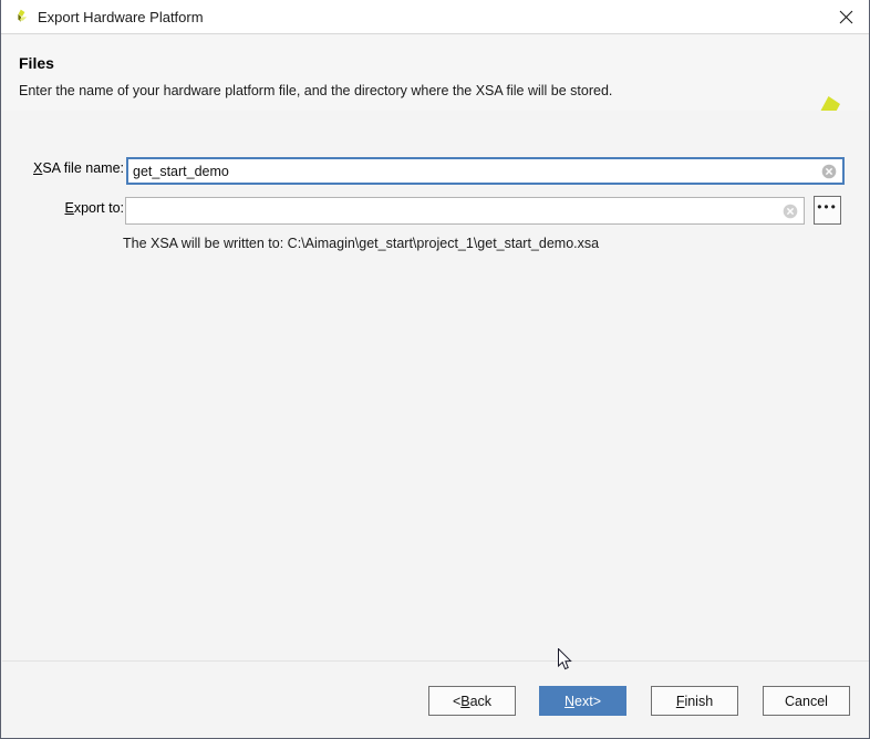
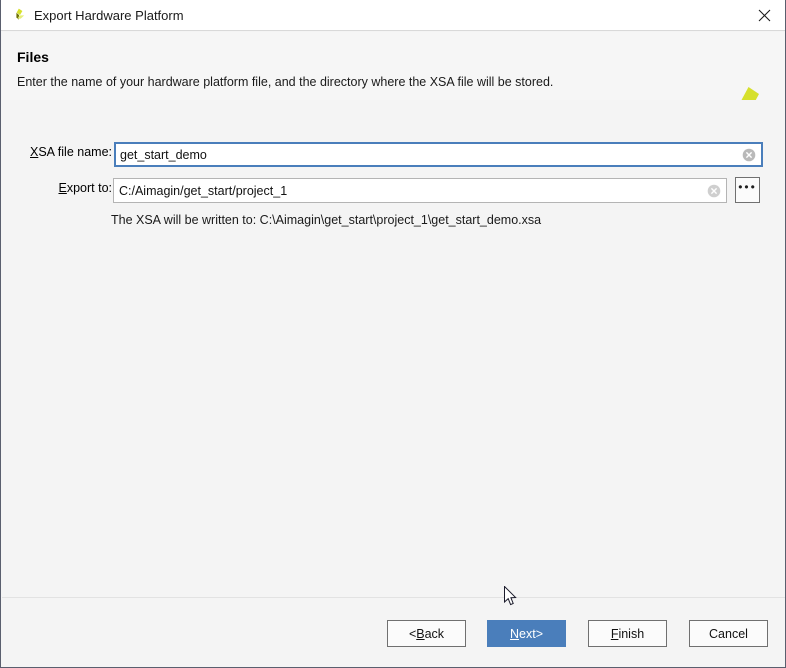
  Export Hardware Platform
  Files
  Enter the name of your hardware platform file, and the directory where the XSA file will be stored.
  XSA file name:
  get_start_demo
  Export to:
+ C:/Aimagin/get_start/project_1
  •••
  The XSA will be written to: C:\Aimagin\get_start\project_1\get_start_demo.xsa
  <
  B
  ack
  N
  ext
  >
  F
  inish
  Cancel
